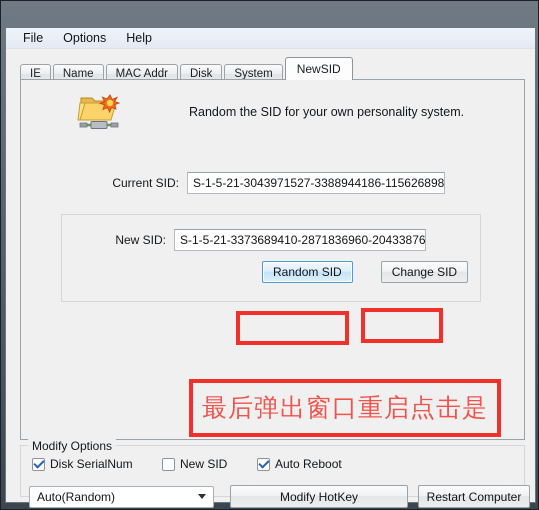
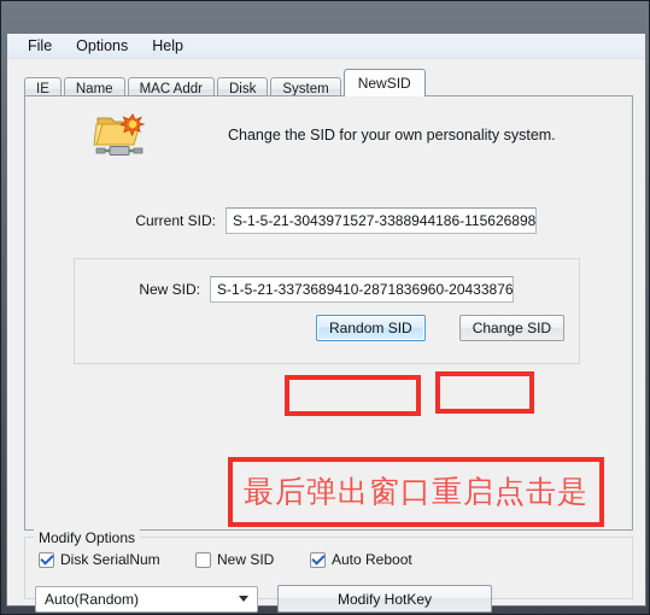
  File
  Options
  Help
  IE
  Name
  MAC Addr
  Disk
  System
  NewSID
- Random the SID for your own personality system.
+ Change the SID for your own personality system.
  Current SID:
  S-1-5-21-3043971527-3388944186-115626898
  New SID:
  S-1-5-21-3373689410-2871836960-20433876
  Random SID
  Change SID
  最后弹出窗口重启点击是
  Modify Options
  Disk SerialNum
  New SID
  Auto Reboot
  Auto(Random)
  Modify HotKey
- Restart Computer
